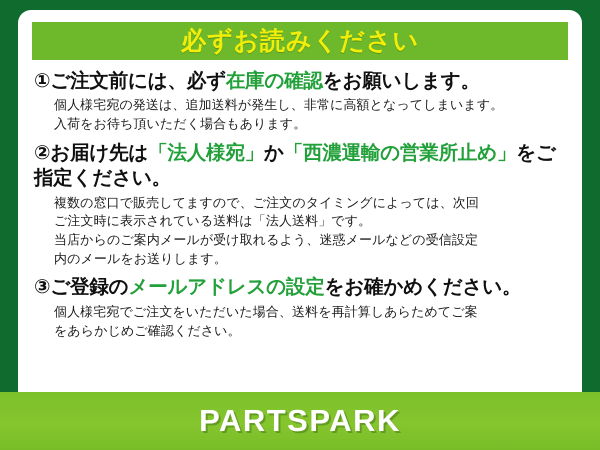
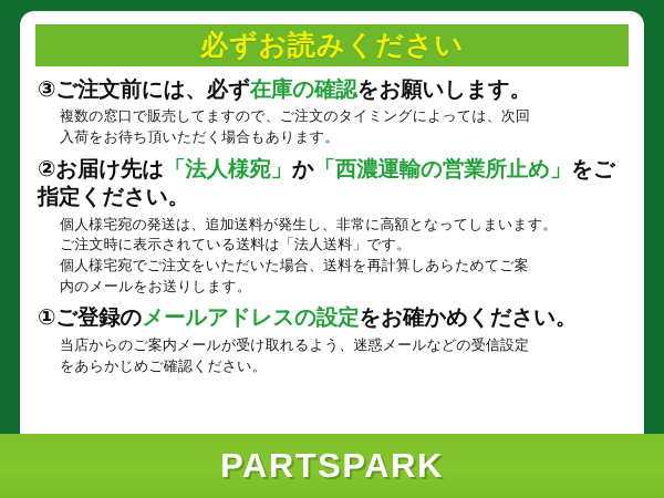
  必ずお読みください
- ①ご注文前には、必ず在庫の確認をお願いします。
+ ③ご注文前には、必ず在庫の確認をお願いします。
- 個人様宅宛の発送は、追加送料が発生し、非常に高額となってしまいます。
+ 複数の窓口で販売してますので、ご注文のタイミングによっては、次回
  入荷をお待ち頂いただく場合もあります。
  ②お届け先は「法人様宛」か「西濃運輸の営業所止め」をご指定ください。
- 複数の窓口で販売してますので、ご注文のタイミングによっては、次回
+ 個人様宅宛の発送は、追加送料が発生し、非常に高額となってしまいます。
  ご注文時に表示されている送料は「法人送料」です。
- 当店からのご案内メールが受け取れるよう、迷惑メールなどの受信設定
+ 個人様宅宛でご注文をいただいた場合、送料を再計算しあらためてご案
  内のメールをお送りします。
- ③ご登録のメールアドレスの設定をお確かめください。
+ ①ご登録のメールアドレスの設定をお確かめください。
- 個人様宅宛でご注文をいただいた場合、送料を再計算しあらためてご案
+ 当店からのご案内メールが受け取れるよう、迷惑メールなどの受信設定
  をあらかじめご確認ください。
  PARTSPARK
